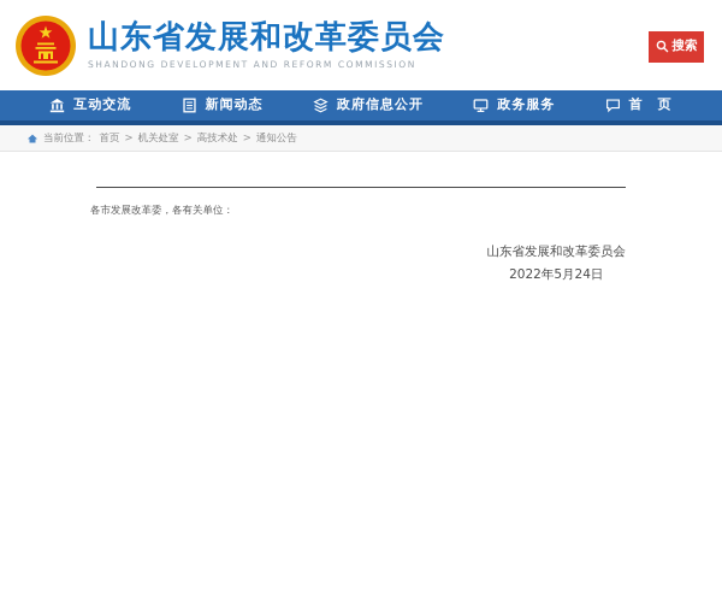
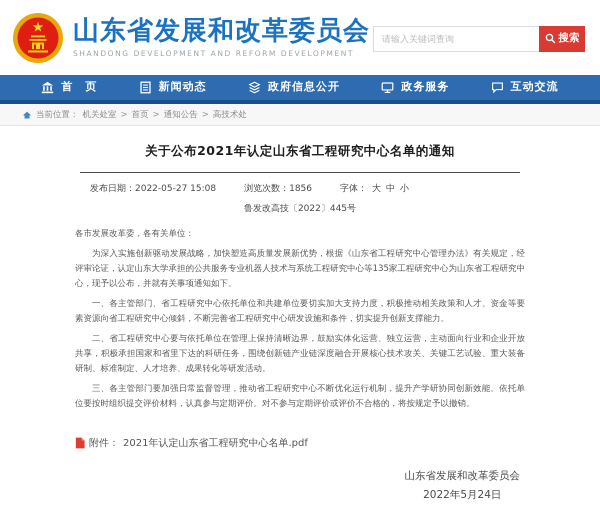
  山东省发展和改革委员会
- SHANDONG DEVELOPMENT AND REFORM COMMISSION
+ SHANDONG DEVELOPMENT AND REFORM DEVELOPMENT
+ 请输入关键词查询
  搜索
- 互动交流
+ 首 页
  新闻动态
  政府信息公开
  政务服务
- 首 页
+ 互动交流
  当前位置：
- 首页
+ 机关处室
  >
- 机关处室
+ 首页
  >
- 高技术处
+ 通知公告
  >
- 通知公告
+ 高技术处
+ 关于公布2021年认定山东省工程研究中心名单的通知
+ 发布日期：2022-05-27 15:08
+ 浏览次数：1856
+ 字体：
+ 大
+ 中
+ 小
+ 鲁发改高技〔2022〕445号
  各市发展改革委，各有关单位：
+ 为深入实施创新驱动发展战略，加快塑造高质量发展新优势，根据《山东省工程研究中心管理办法》有关规定，经评审论证，认定山东大学承担的公共服务专业机器人技术与系统工程研究中心等135家工程研究中心为山东省工程研究中心，现予以公布，并就有关事项通知如下。
+ 一、各主管部门、省工程研究中心依托单位和共建单位要切实加大支持力度，积极推动相关政策和人才、资金等要素资源向省工程研究中心倾斜，不断完善省工程研究中心研发设施和条件，切实提升创新支撑能力。
+ 二、省工程研究中心要与依托单位在管理上保持清晰边界，鼓励实体化运营、独立运营，主动面向行业和企业开放共享，积极承担国家和省里下达的科研任务，围绕创新链产业链深度融合开展核心技术攻关、关键工艺试验、重大装备研制、标准制定、人才培养、成果转化等研发活动。
+ 三、各主管部门要加强日常监督管理，推动省工程研究中心不断优化运行机制，提升产学研协同创新效能。依托单位要按时组织提交评价材料，认真参与定期评价。对不参与定期评价或评价不合格的，将按规定予以撤销。
+ 附件：
+ 2021年认定山东省工程研究中心名单.pdf
  山东省发展和改革委员会
  2022年5月24日
